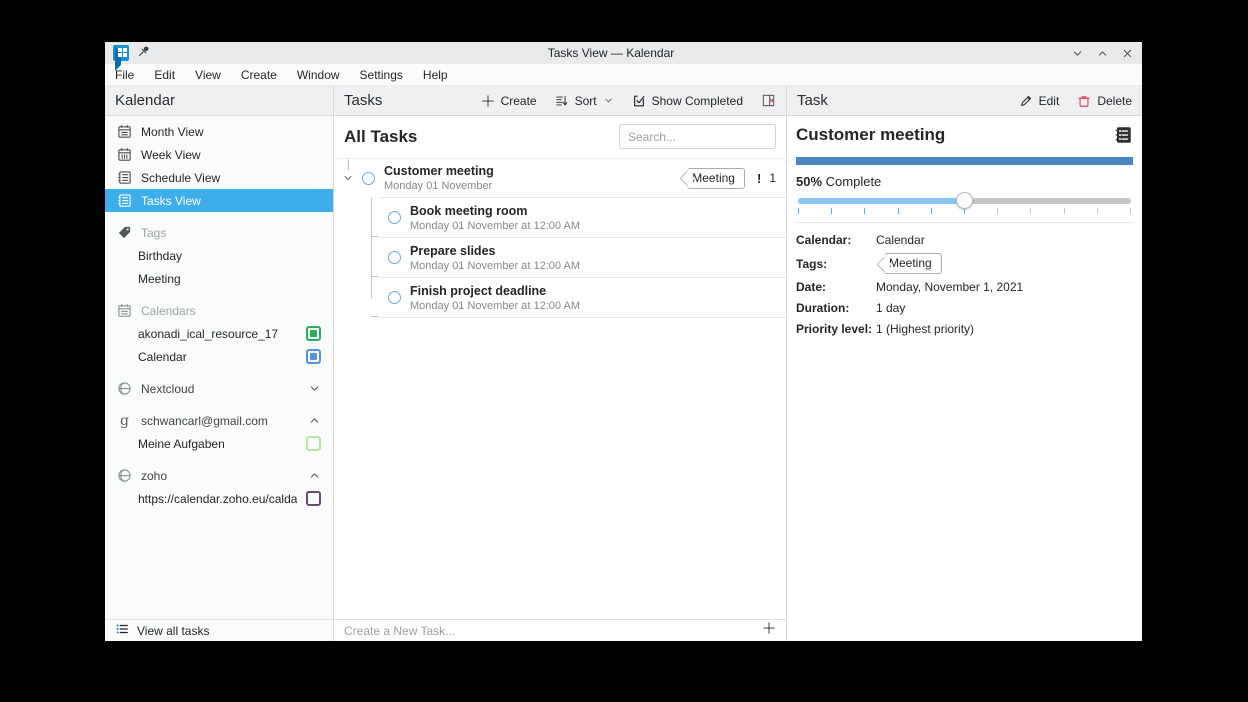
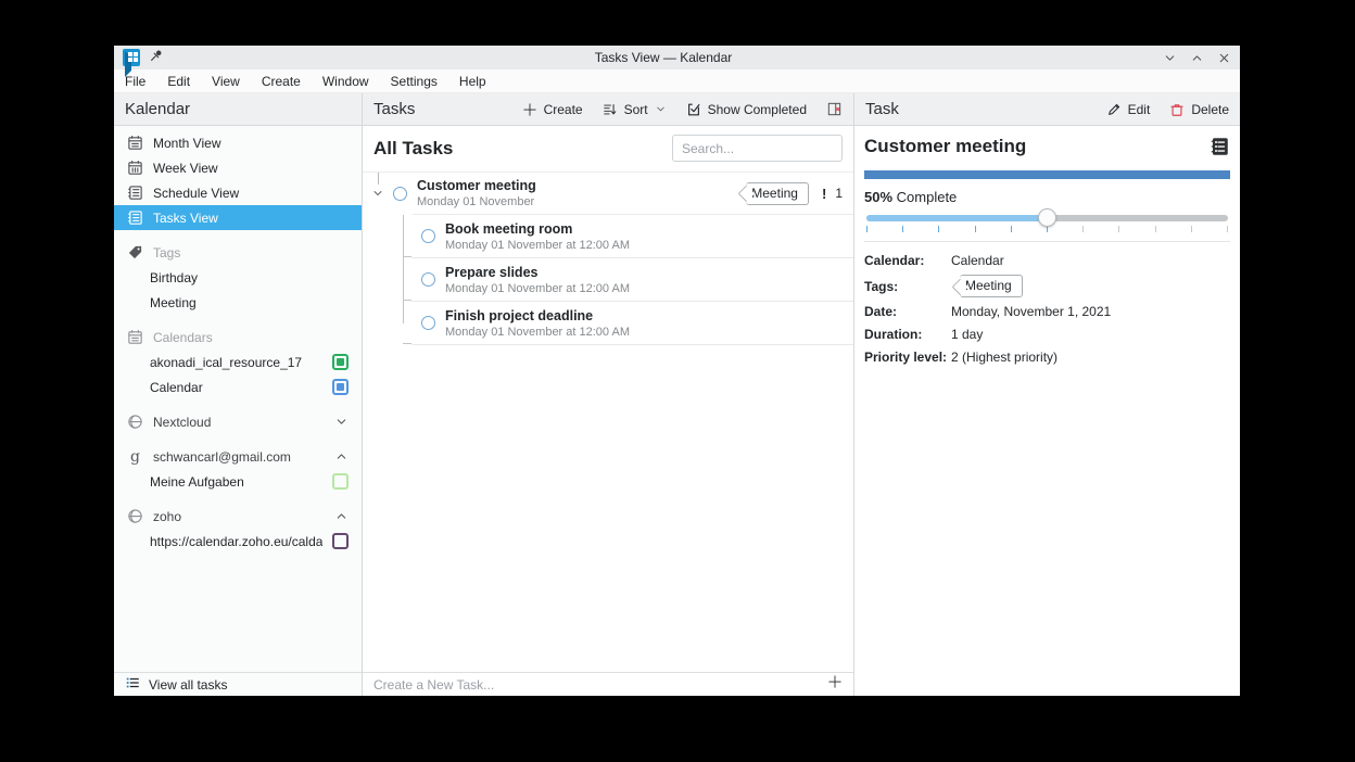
  Tasks View — Kalendar
  File
  Edit
  View
  Create
  Window
  Settings
  Help
  Kalendar
  Month View
  Week View
  Schedule View
  Tasks View
  Tags
  Birthday
  Meeting
  Calendars
  akonadi_ical_resource_17
  Calendar
  Nextcloud
  g
  schwancarl@gmail.com
  Meine Aufgaben
  zoho
  https://calendar.zoho.eu/calda
  View all tasks
  Tasks
  Create
  Sort
  Show Completed
  All Tasks
  Search...
  Customer meeting
  Monday 01 November
  Meeting
  !
  1
  Book meeting room
  Monday 01 November at 12:00 AM
  Prepare slides
  Monday 01 November at 12:00 AM
  Finish project deadline
  Monday 01 November at 12:00 AM
  Create a New Task...
  Task
  Edit
  Delete
  Customer meeting
  50% Complete
  Calendar:
  Calendar
  Tags:
  Meeting
  Date:
  Monday, November 1, 2021
  Duration:
  1 day
  Priority level:
- 1 (Highest priority)
+ 2 (Highest priority)
